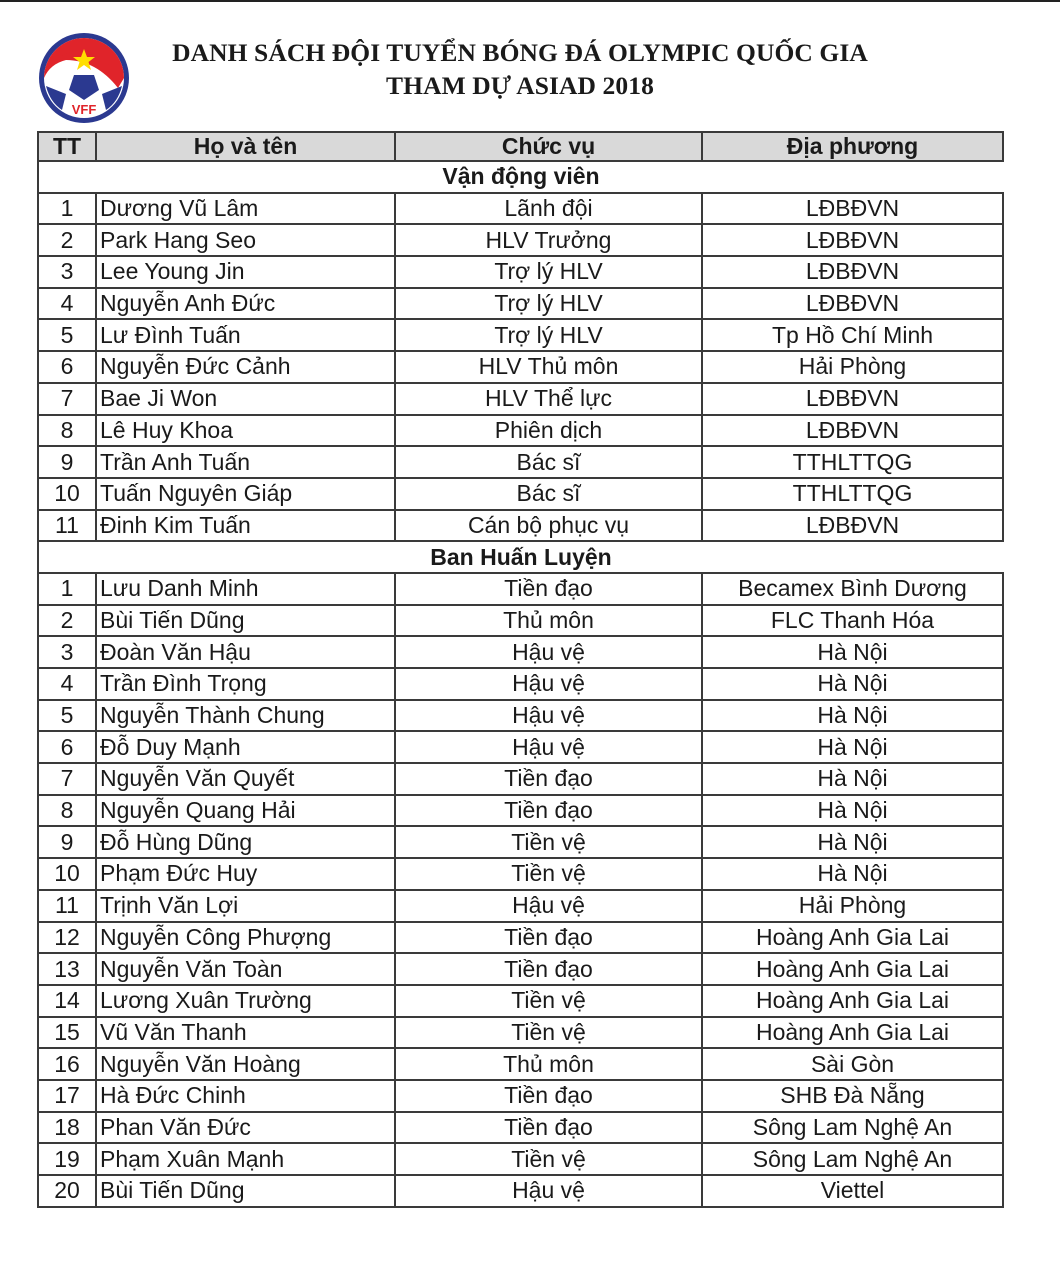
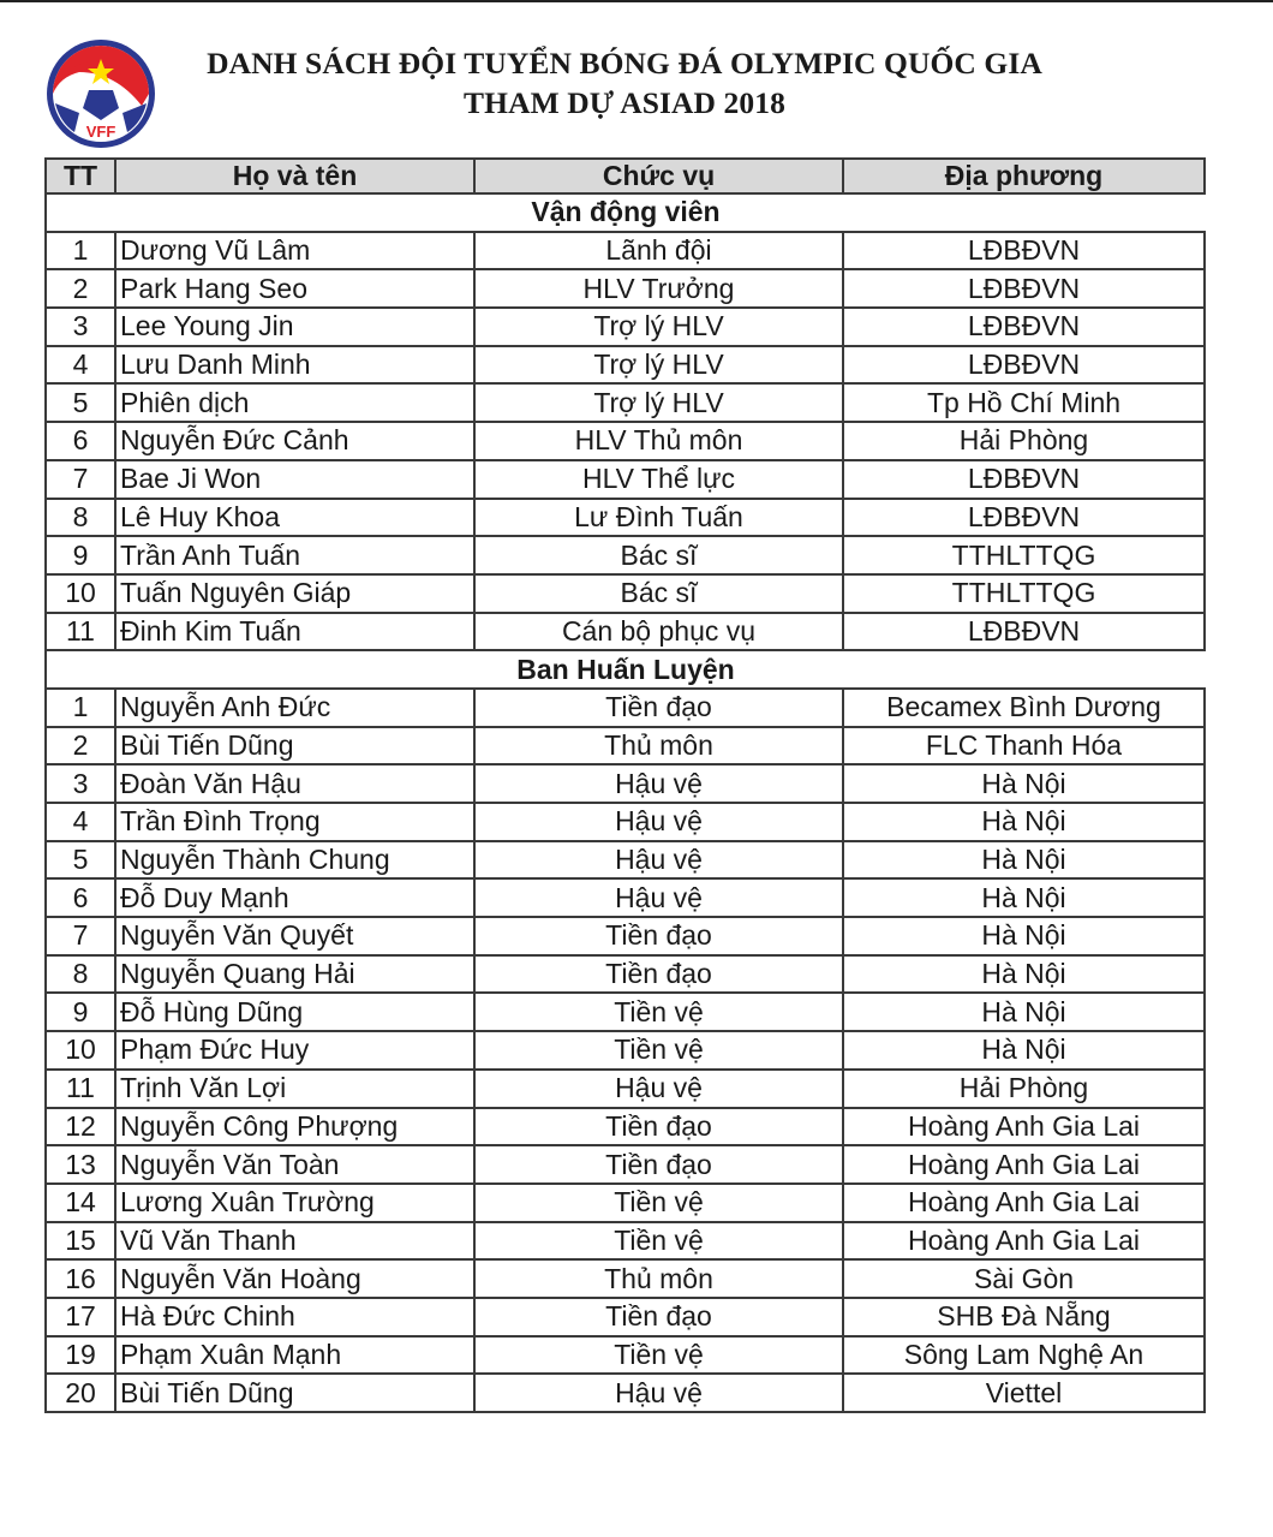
  VFF
  DANH SÁCH ĐỘI TUYỂN BÓNG ĐÁ OLYMPIC QUỐC GIA
  THAM DỰ ASIAD 2018
  TT	Họ và tên	Chức vụ	Địa phương
  Vận động viên
  1	Dương Vũ Lâm	Lãnh đội	LĐBĐVN
  2	Park Hang Seo	HLV Trưởng	LĐBĐVN
  3	Lee Young Jin	Trợ lý HLV	LĐBĐVN
- 4	Nguyễn Anh Đức	Trợ lý HLV	LĐBĐVN
+ 4	Lưu Danh Minh	Trợ lý HLV	LĐBĐVN
- 5	Lư Đình Tuấn	Trợ lý HLV	Tp Hồ Chí Minh
+ 5	Phiên dịch	Trợ lý HLV	Tp Hồ Chí Minh
  6	Nguyễn Đức Cảnh	HLV Thủ môn	Hải Phòng
  7	Bae Ji Won	HLV Thể lực	LĐBĐVN
- 8	Lê Huy Khoa	Phiên dịch	LĐBĐVN
+ 8	Lê Huy Khoa	Lư Đình Tuấn	LĐBĐVN
  9	Trần Anh Tuấn	Bác sĩ	TTHLTTQG
  10	Tuấn Nguyên Giáp	Bác sĩ	TTHLTTQG
  11	Đinh Kim Tuấn	Cán bộ phục vụ	LĐBĐVN
  Ban Huấn Luyện
- 1	Lưu Danh Minh	Tiền đạo	Becamex Bình Dương
+ 1	Nguyễn Anh Đức	Tiền đạo	Becamex Bình Dương
  2	Bùi Tiến Dũng	Thủ môn	FLC Thanh Hóa
  3	Đoàn Văn Hậu	Hậu vệ	Hà Nội
  4	Trần Đình Trọng	Hậu vệ	Hà Nội
  5	Nguyễn Thành Chung	Hậu vệ	Hà Nội
  6	Đỗ Duy Mạnh	Hậu vệ	Hà Nội
  7	Nguyễn Văn Quyết	Tiền đạo	Hà Nội
  8	Nguyễn Quang Hải	Tiền đạo	Hà Nội
  9	Đỗ Hùng Dũng	Tiền vệ	Hà Nội
  10	Phạm Đức Huy	Tiền vệ	Hà Nội
  11	Trịnh Văn Lợi	Hậu vệ	Hải Phòng
  12	Nguyễn Công Phượng	Tiền đạo	Hoàng Anh Gia Lai
  13	Nguyễn Văn Toàn	Tiền đạo	Hoàng Anh Gia Lai
  14	Lương Xuân Trường	Tiền vệ	Hoàng Anh Gia Lai
  15	Vũ Văn Thanh	Tiền vệ	Hoàng Anh Gia Lai
  16	Nguyễn Văn Hoàng	Thủ môn	Sài Gòn
  17	Hà Đức Chinh	Tiền đạo	SHB Đà Nẵng
- 18	Phan Văn Đức	Tiền đạo	Sông Lam Nghệ An
  19	Phạm Xuân Mạnh	Tiền vệ	Sông Lam Nghệ An
  20	Bùi Tiến Dũng	Hậu vệ	Viettel
